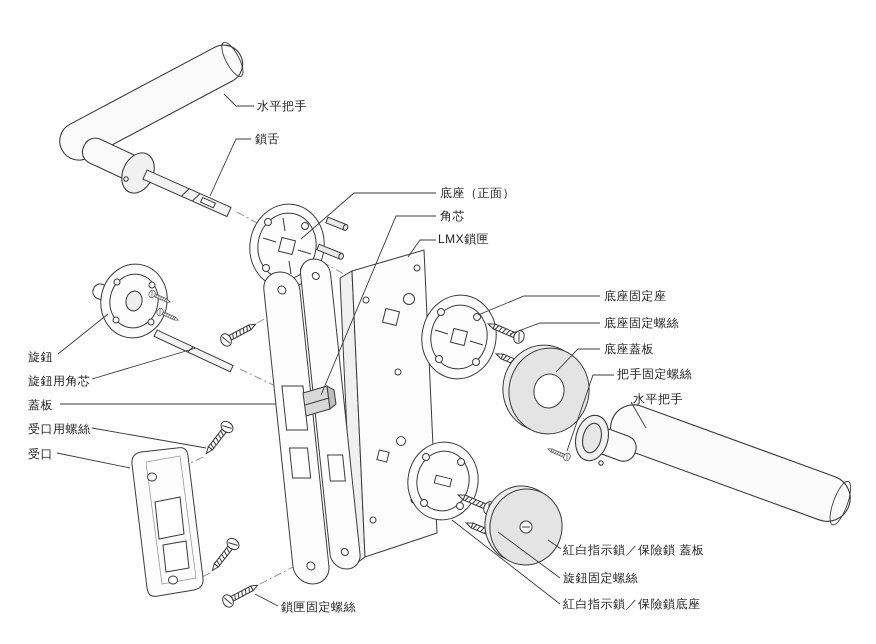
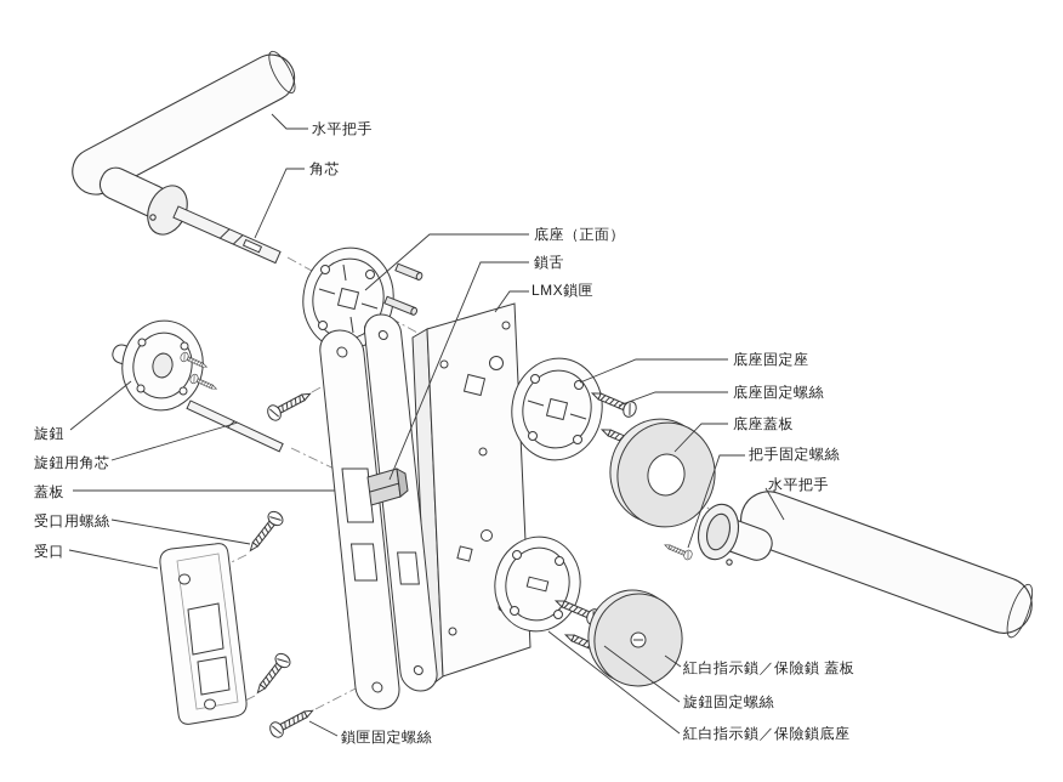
  水平把手
- 鎖舌
+ 角芯
  底座（正面）
- 角芯
+ 鎖舌
  LMX鎖匣
  底座固定座
  底座固定螺絲
  底座蓋板
  把手固定螺絲
  水平把手
  旋鈕
  旋鈕用角芯
  蓋板
  受口用螺絲
  受口
  鎖匣固定螺絲
  紅白指示鎖／保險鎖 蓋板
  旋鈕固定螺絲
  紅白指示鎖／保險鎖底座
